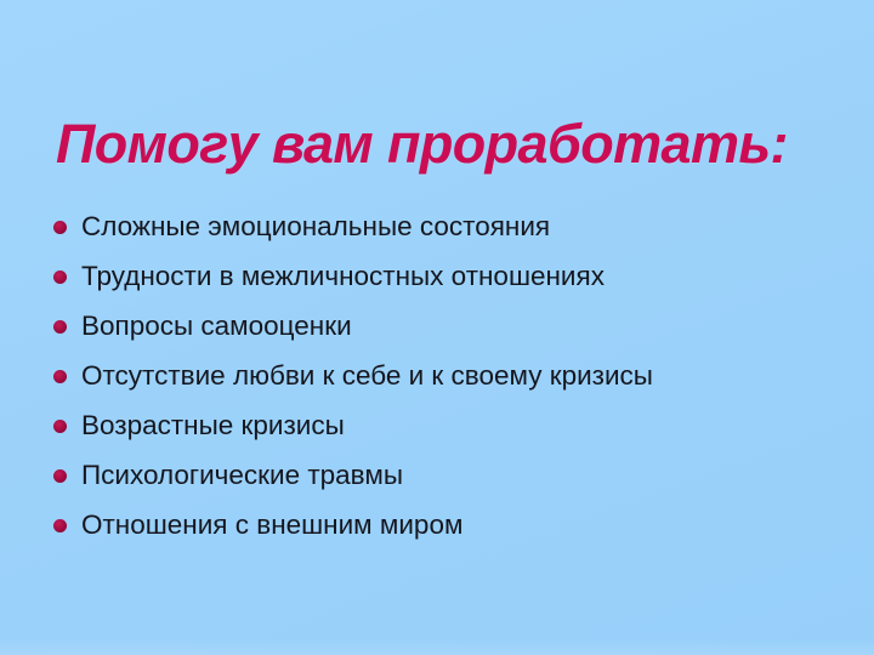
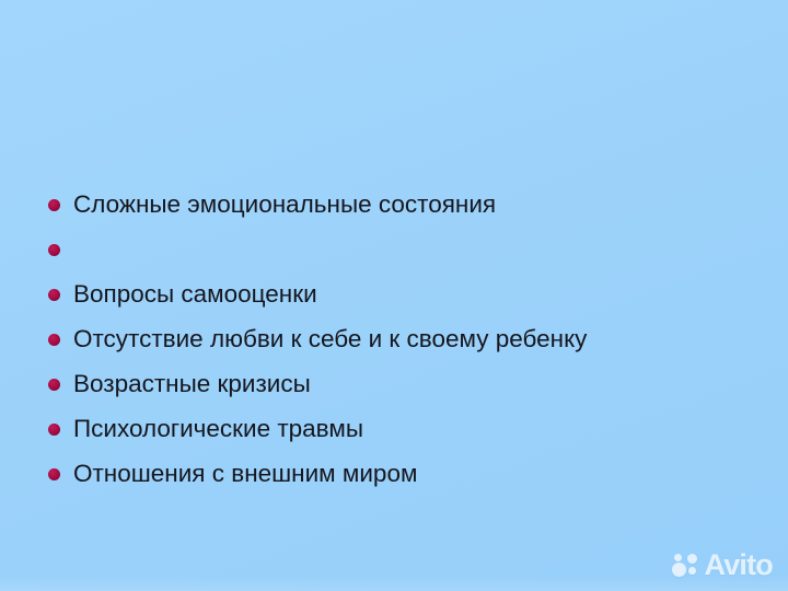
- Помогу вам проработать:
  Сложные эмоциональные состояния
- Трудности в межличностных отношениях
  Вопросы самооценки
- Отсутствие любви к себе и к своему кризисы
+ Отсутствие любви к себе и к своему ребенку
  Возрастные кризисы
  Психологические травмы
  Отношения с внешним миром
+ Avito
